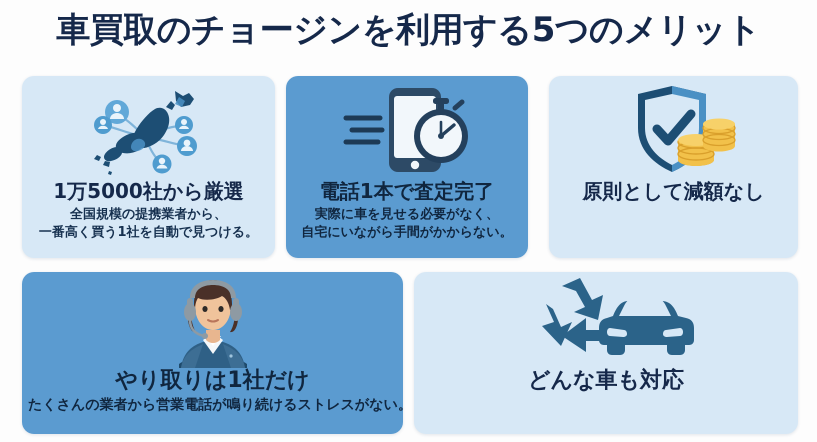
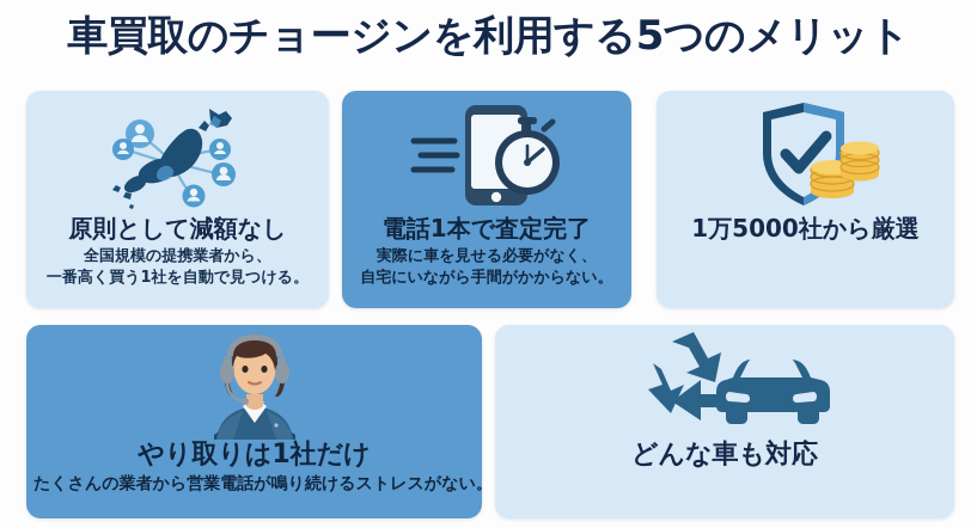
  車買取のチョージンを利用する5つのメリット
- 1万5000社から厳選
+ 原則として減額なし
  全国規模の提携業者から、
  一番高く買う1社を自動で見つける。
  電話1本で査定完了
  実際に車を見せる必要がなく、
  自宅にいながら手間がかからない。
- 原則として減額なし
+ 1万5000社から厳選
  やり取りは1社だけ
  たくさんの業者から営業電話が鳴り続けるストレスがない
  どんな車も対応
